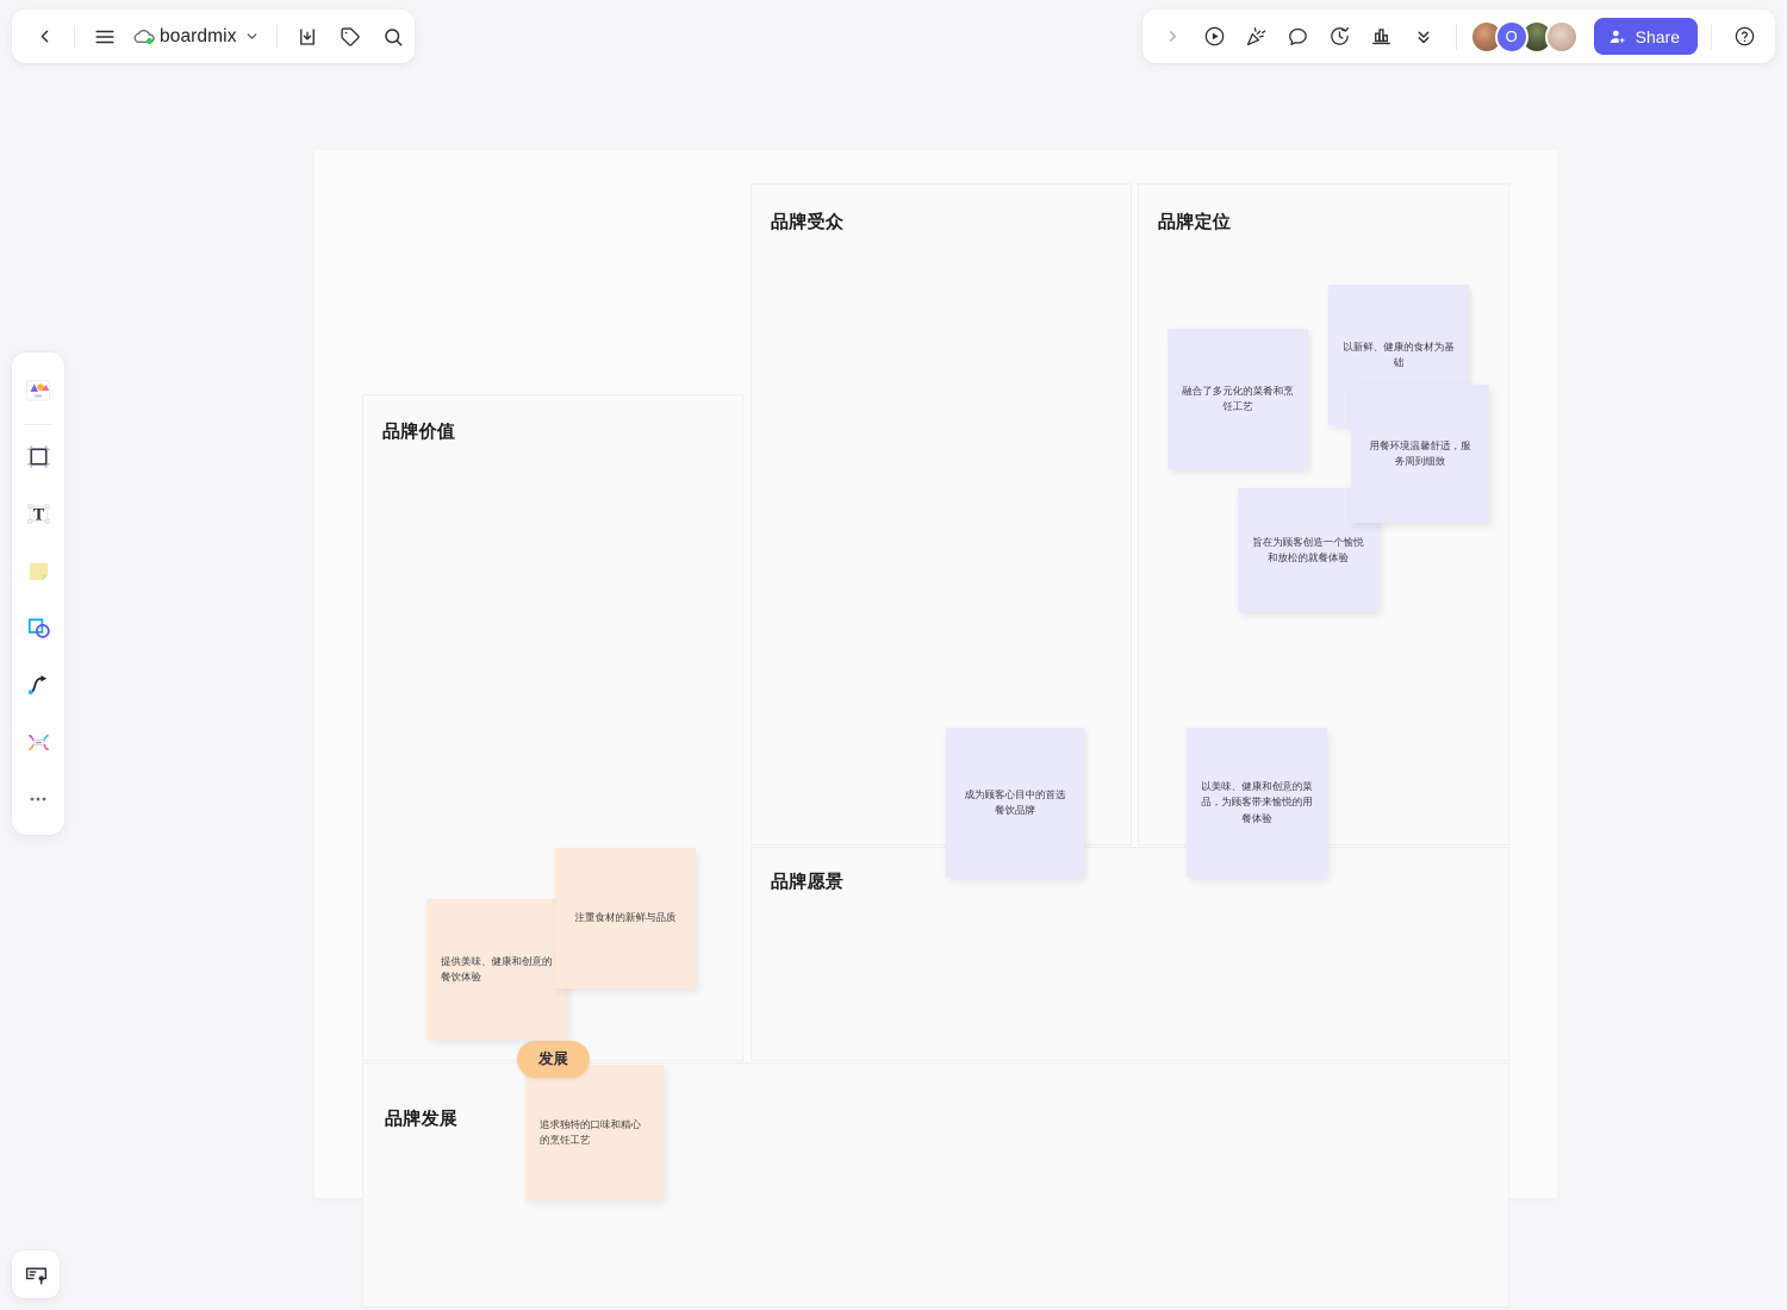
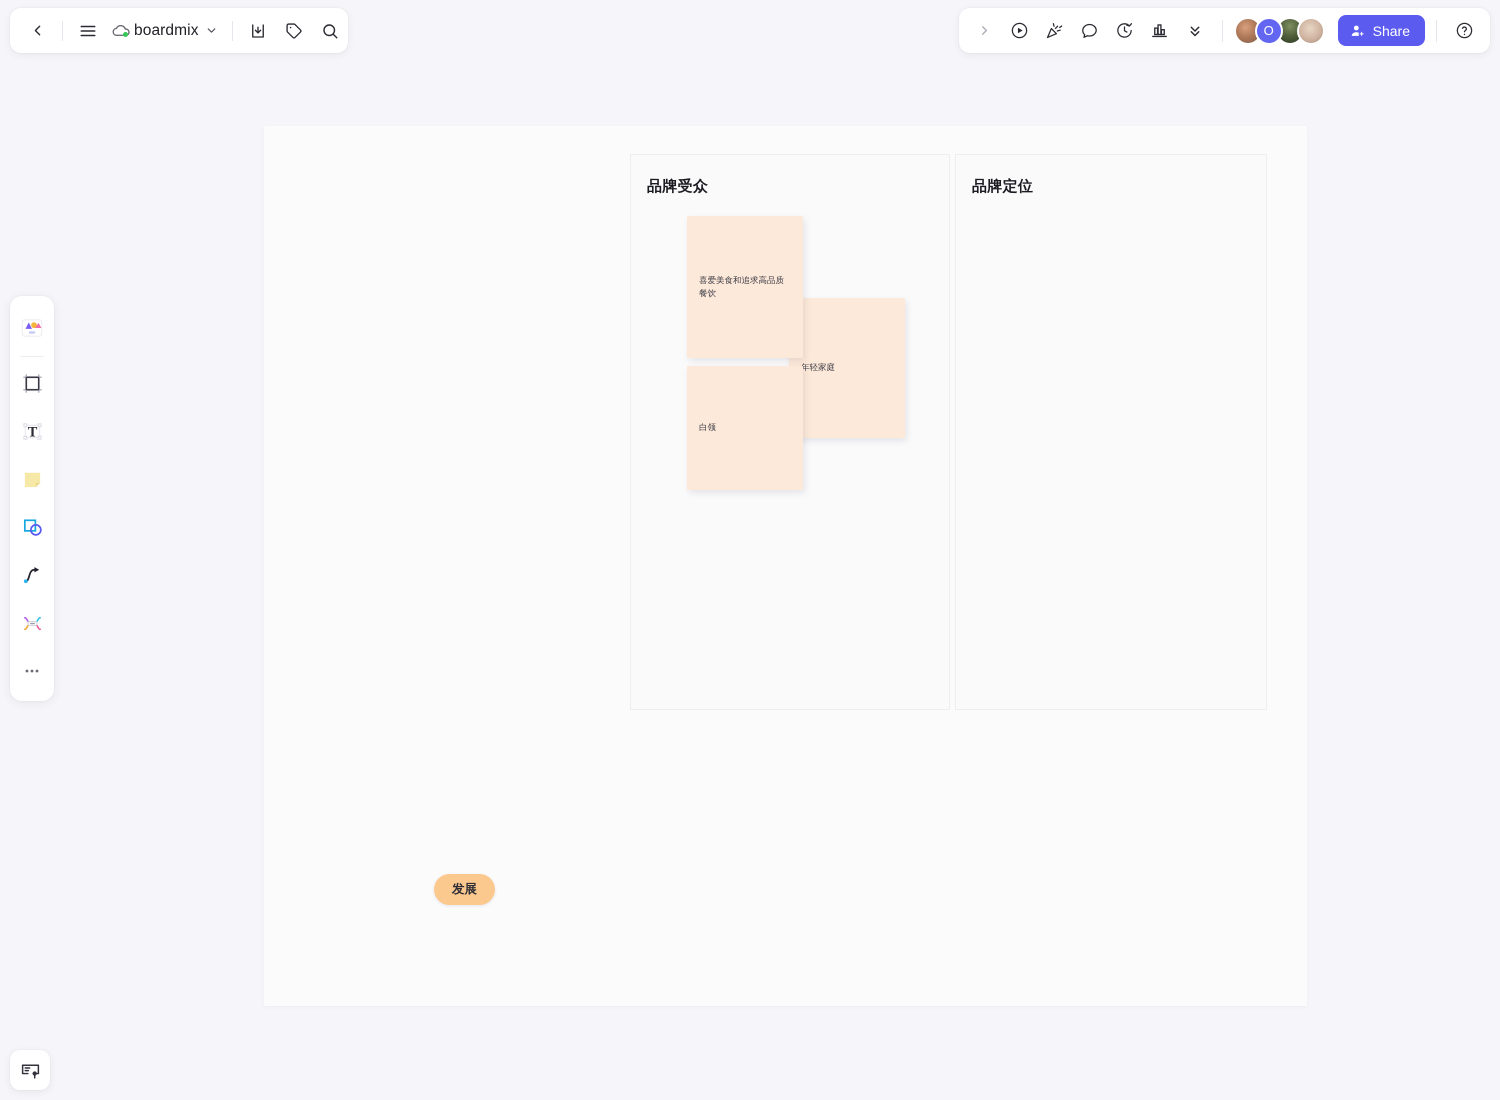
  boardmix
  O
  Share
  T
- 品牌价值
- 注重食材的新鲜与品质
- 提供美味、健康和创意的餐饮体验
- 追求独特的口味和精心的烹饪工艺
  品牌受众
+ 喜爱美食和追求高品质餐饮
+ 年轻家庭
+ 白领
  品牌定位
- 融合了多元化的菜肴和烹饪工艺
- 以新鲜、健康的食材为基础
- 用餐环境温馨舒适，服务周到细致
- 旨在为顾客创造一个愉悦和放松的就餐体验
- 品牌愿景
- 成为顾客心目中的首选餐饮品牌
- 以美味、健康和创意的菜品，为顾客带来愉悦的用餐体验
- 品牌发展
  发展
